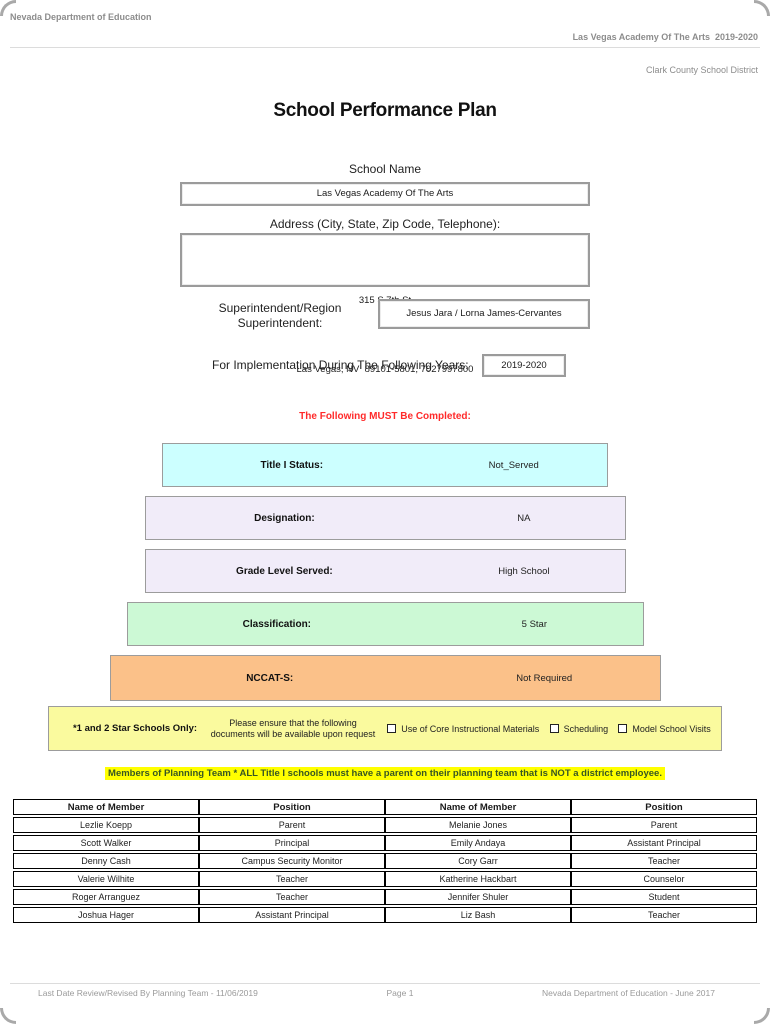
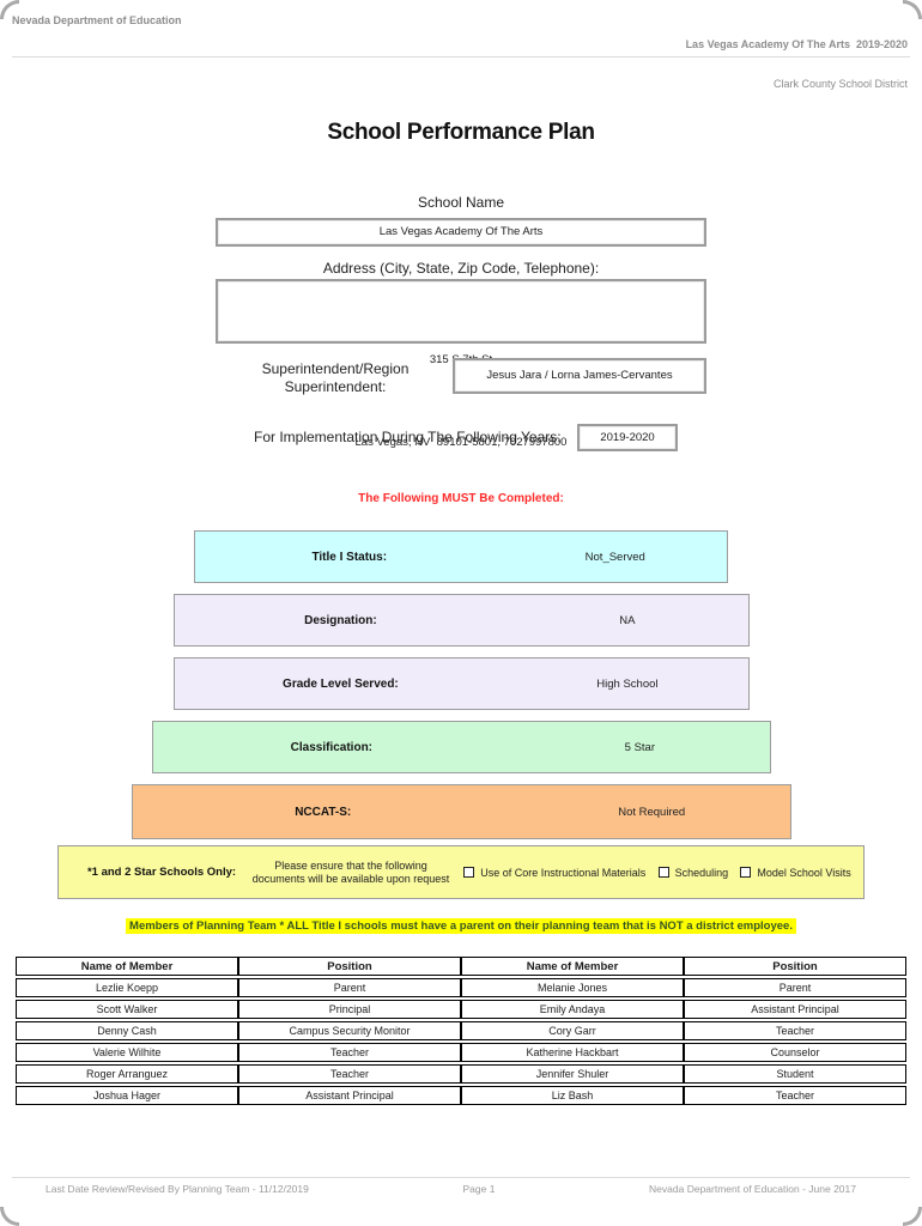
  Nevada Department of Education
  Las Vegas Academy Of The Arts 2019-2020
  Clark County School District
  School Performance Plan
  School Name
  Las Vegas Academy Of The Arts
  Address (City, State, Zip Code, Telephone):
  Las Vegas, NV 89101-5801, 7027997800
  Superintendent/Region
  Superintendent:
  Jesus Jara / Lorna James-Cervantes
  For Implementation During The Following Years:
  2019-2020
  The Following MUST Be Completed:
  Title I Status:
  Not_Served
  Designation:
  NA
  Grade Level Served:
  High School
  Classification:
  5 Star
  NCCAT-S:
  Not Required
  *1 and 2 Star Schools Only:
  Please ensure that the following
  documents will be available upon request
  Use of Core Instructional Materials
  Scheduling
  Model School Visits
  Members of Planning Team * ALL Title I schools must have a parent on their planning team that is NOT a district employee.
  Name of Member	Position	Name of Member	Position
  Lezlie Koepp	Parent	Melanie Jones	Parent
  Scott Walker	Principal	Emily Andaya	Assistant Principal
  Denny Cash	Campus Security Monitor	Cory Garr	Teacher
  Valerie Wilhite	Teacher	Katherine Hackbart	Counselor
  Roger Arranguez	Teacher	Jennifer Shuler	Student
  Joshua Hager	Assistant Principal	Liz Bash	Teacher
- Last Date Review/Revised By Planning Team - 11/06/2019
+ Last Date Review/Revised By Planning Team - 11/12/2019
  Page 1
  Nevada Department of Education - June 2017
